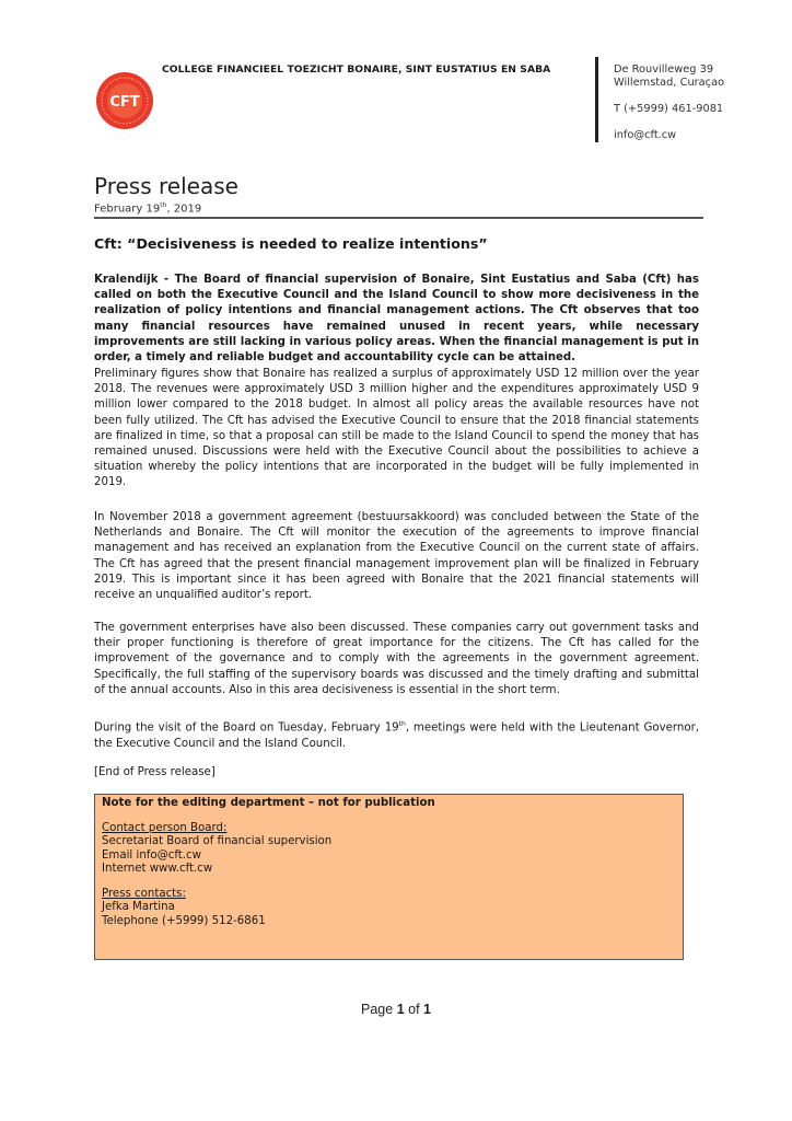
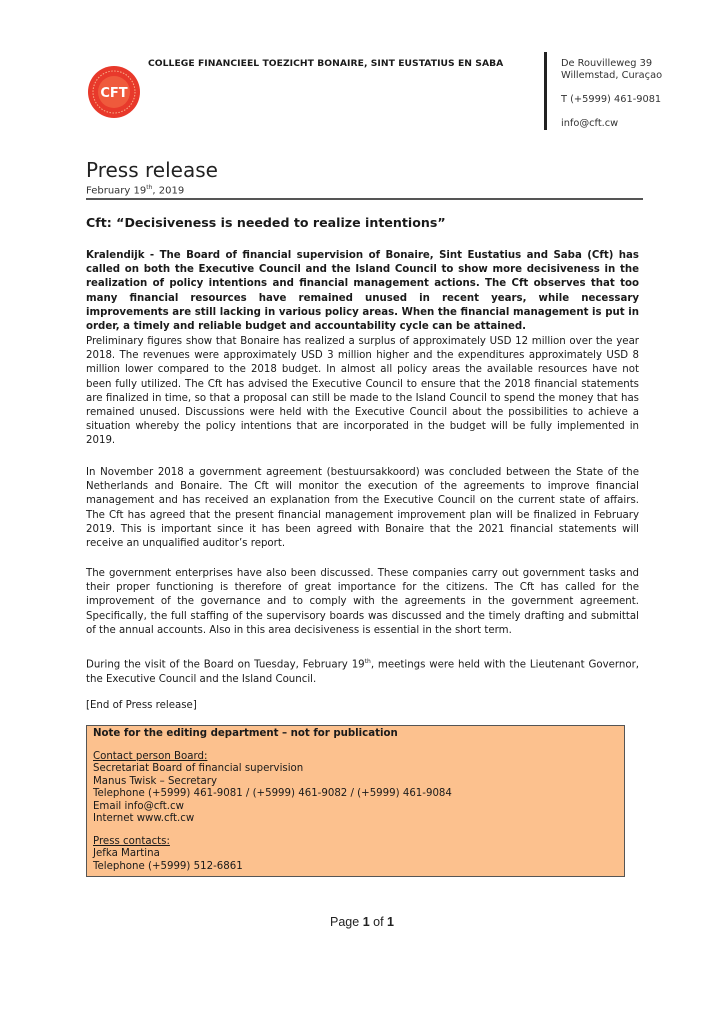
  CFT
  COLLEGE FINANCIEEL TOEZICHT BONAIRE, SINT EUSTATIUS EN SABA
  De Rouvilleweg 39
  Willemstad, Curaçao
  T (+5999) 461-9081
  info@cft.cw
  Press release
  February 19 , 2019
  Cft: “Decisiveness is needed to realize intentions”
  Kralendijk - The Board of financial supervision of Bonaire, Sint Eustatius and Saba (Cft) has called on both the Executive Council and the Island Council to show more decisiveness in the realization of policy intentions and financial management actions. The Cft observes that too many financial resources have remained unused in recent years, while necessary improvements are still lacking in various policy areas. When the financial management is put in order, a timely and reliable budget and accountability cycle can be attained.
- Preliminary figures show that Bonaire has realized a surplus of approximately USD 12 million over the year 2018. The revenues were approximately USD 3 million higher and the expenditures approximately USD 9 million lower compared to the 2018 budget. In almost all policy areas the available resources have not been fully utilized. The Cft has advised the Executive Council to ensure that the 2018 financial statements are finalized in time, so that a proposal can still be made to the Island Council to spend the money that has remained unused. Discussions were held with the Executive Council about the possibilities to achieve a situation whereby the policy intentions that are incorporated in the budget will be fully implemented in 2019.
+ Preliminary figures show that Bonaire has realized a surplus of approximately USD 12 million over the year 2018. The revenues were approximately USD 3 million higher and the expenditures approximately USD 8 million lower compared to the 2018 budget. In almost all policy areas the available resources have not been fully utilized. The Cft has advised the Executive Council to ensure that the 2018 financial statements are finalized in time, so that a proposal can still be made to the Island Council to spend the money that has remained unused. Discussions were held with the Executive Council about the possibilities to achieve a situation whereby the policy intentions that are incorporated in the budget will be fully implemented in 2019.
  In November 2018 a government agreement (bestuursakkoord) was concluded between the State of the Netherlands and Bonaire. The Cft will monitor the execution of the agreements to improve financial management and has received an explanation from the Executive Council on the current state of affairs. The Cft has agreed that the present financial management improvement plan will be finalized in February 2019. This is important since it has been agreed with Bonaire that the 2021 financial statements will receive an unqualified auditor’s report.
  The government enterprises have also been discussed. These companies carry out government tasks and their proper functioning is therefore of great importance for the citizens. The Cft has called for the improvement of the governance and to comply with the agreements in the government agreement. Specifically, the full staffing of the supervisory boards was discussed and the timely drafting and submittal of the annual accounts. Also in this area decisiveness is essential in the short term.
  During the visit of the Board on Tuesday, February 19 , meetings were held with the Lieutenant Governor, the Executive Council and the Island Council.
  [End of Press release]
  Note for the editing department – not for publication
  Contact person Board:
  Secretariat Board of financial supervision
+ Manus Twisk – Secretary
+ Telephone (+5999) 461-9081 / (+5999) 461-9082 / (+5999) 461-9084
  Email info@cft.cw
  Internet www.cft.cw
  Press contacts:
  Jefka Martina
  Telephone (+5999) 512-6861
  Page 1 of 1
